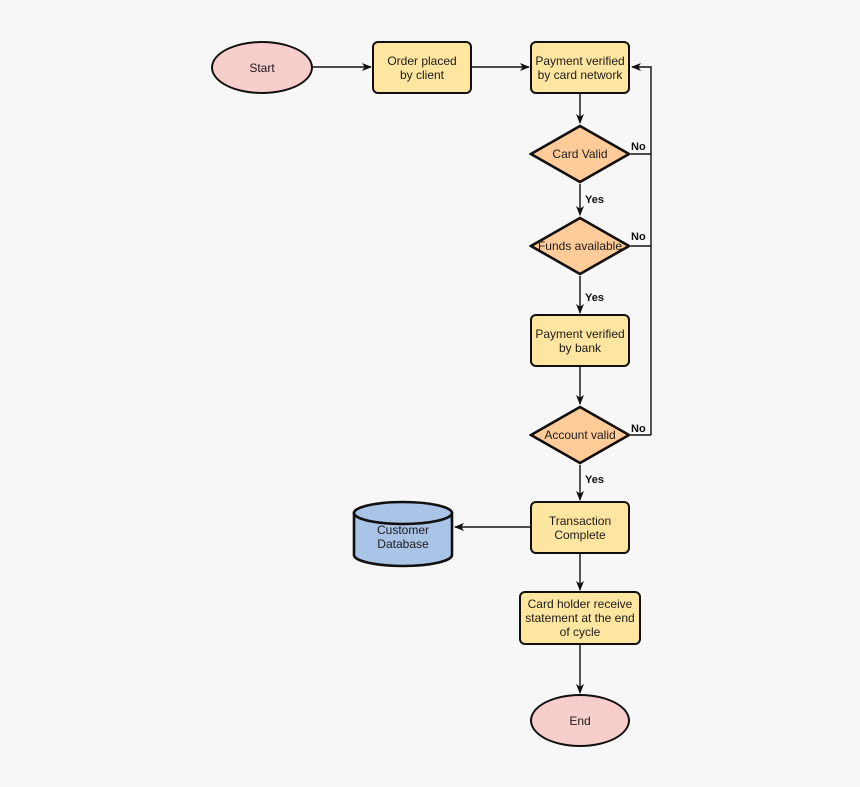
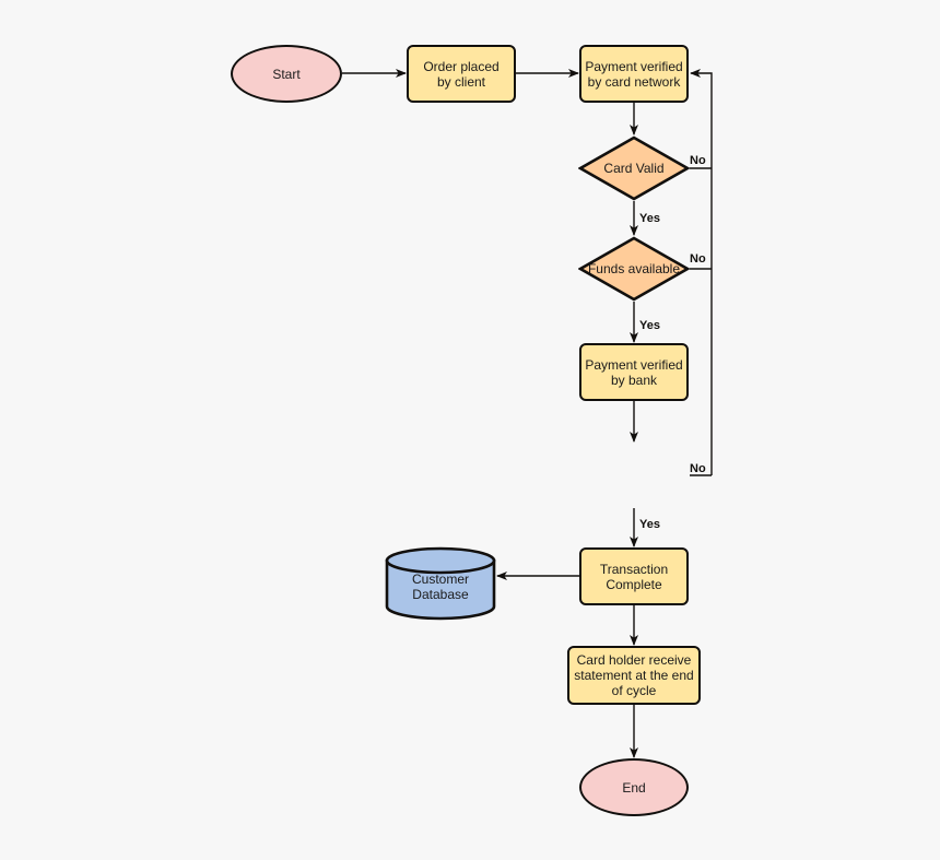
  Start
  Order placed
  by client
  Payment verified
  by card network
  Card Valid
  Funds available
  Payment verified
  by bank
- Account valid
  Customer
  Database
  Transaction
  Complete
  Card holder receive
  statement at the end
  of cycle
  End
  No
  Yes
  No
  Yes
  No
  Yes
